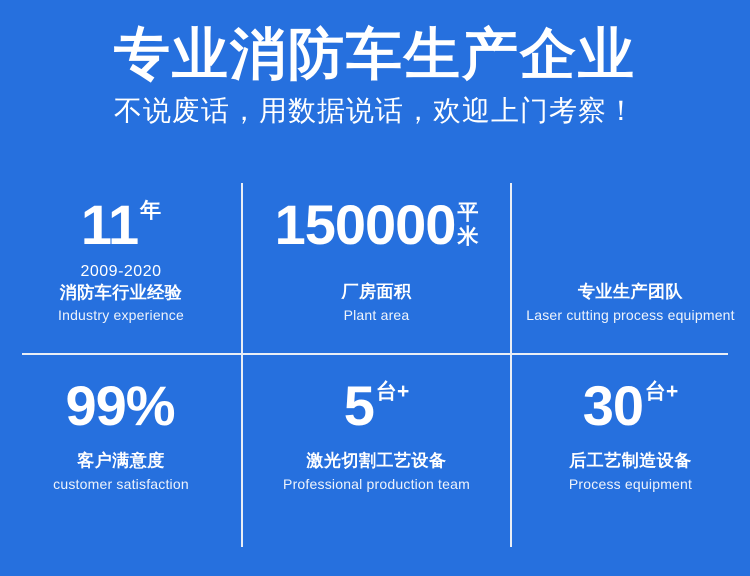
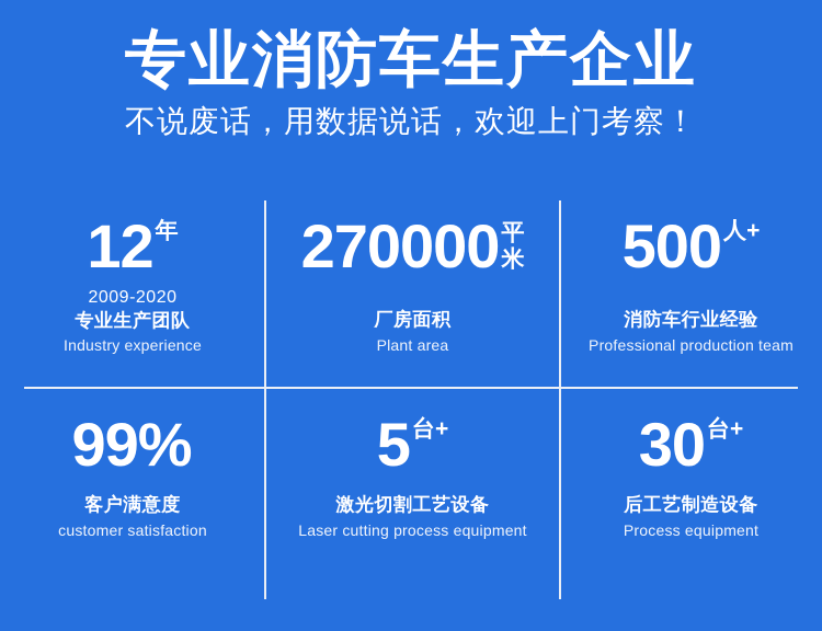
  专业消防车生产企业
  不说废话，用数据说话，欢迎上门考察！
- 11
+ 12
  年
  2009-2020
- 消防车行业经验
+ 专业生产团队
  Industry experience
- 150000
+ 270000
  平
  米
  厂房面积
  Plant area
+ 500
+ 人+
- 专业生产团队
+ 消防车行业经验
- Laser cutting process equipment
+ Professional production team
  99%
  客户满意度
  customer satisfaction
  5
  台+
  激光切割工艺设备
- Professional production team
+ Laser cutting process equipment
  30
  台+
  后工艺制造设备
  Process equipment
